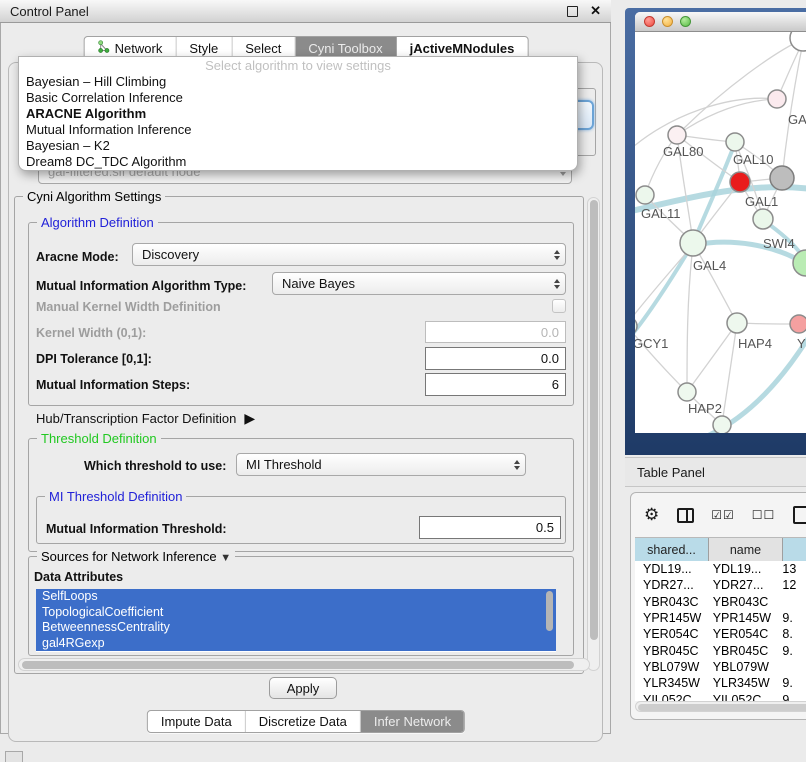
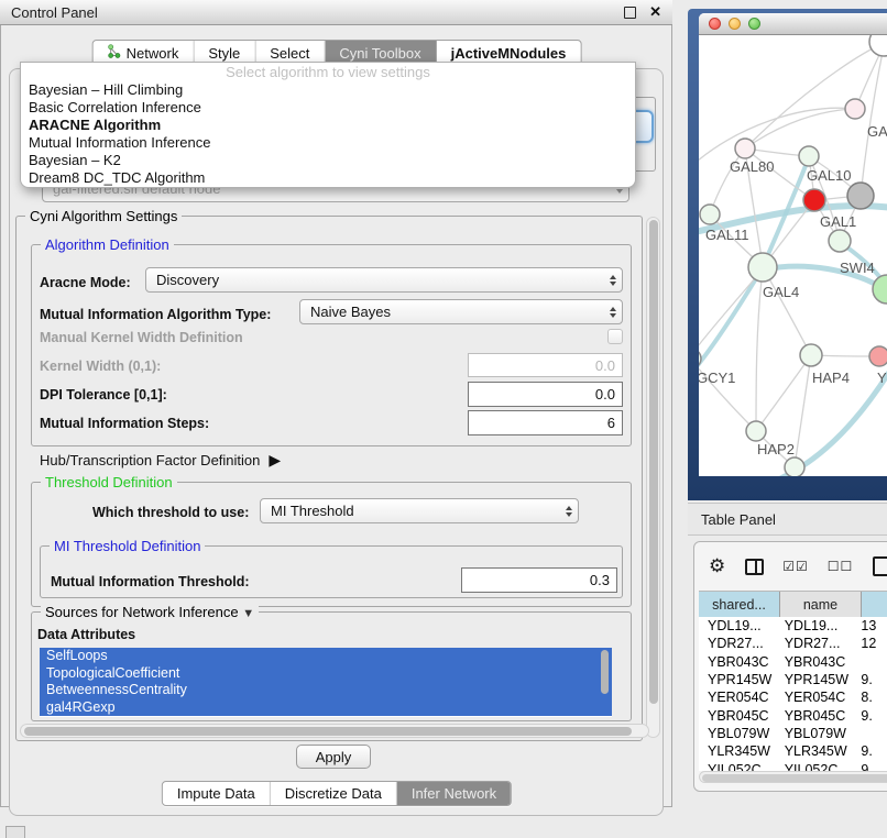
  Control Panel
  ✕
  Network
  Style
  Select
  Cyni Toolbox
  jActiveMNodules
  gal-filtered.sif default node
  Select algorithm to view settings
  Bayesian – Hill Climbing
  Basic Correlation Inference
  ARACNE Algorithm
  Mutual Information Inference
  Bayesian – K2
  Dream8 DC_TDC Algorithm
  Cyni Algorithm Settings
  Algorithm Definition
  Aracne Mode:
  Discovery
  Mutual Information Algorithm Type:
  Naive Bayes
  Manual Kernel Width Definition
  Kernel Width (0,1):
  0.0
  DPI Tolerance [0,1]:
  0.0
  Mutual Information Steps:
  6
  Hub/Transcription Factor Definition
  ▶
  Threshold Definition
  Which threshold to use:
  MI Threshold
  MI Threshold Definition
  Mutual Information Threshold:
- 0.5
+ 0.3
  Sources for Network Inference ▼
  Data Attributes
  SelfLoops
  TopologicalCoefficient
  BetweennessCentrality
  gal4RGexp
  Apply
  Impute Data
  Discretize Data
  Infer Network
  GAL80
  GAL10
  GAL1
  GAL11
  SWI4
  GAL4
  GCY1
  HAP4
  Y
  HAP2
  Table Panel
  ⚙
  ☑☑
  ☐☐
  shared...
  name
  YDL19...
  YDL19...
  13
  YDR27...
  YDR27...
  12
  YBR043C
  YBR043C
  YPR145W
  YPR145W
  9.
  YER054C
  YER054C
  8.
  YBR045C
  YBR045C
  9.
  YBL079W
  YBL079W
  YLR345W
  YLR345W
  9.
  YIL052C
  YIL052C
  9
